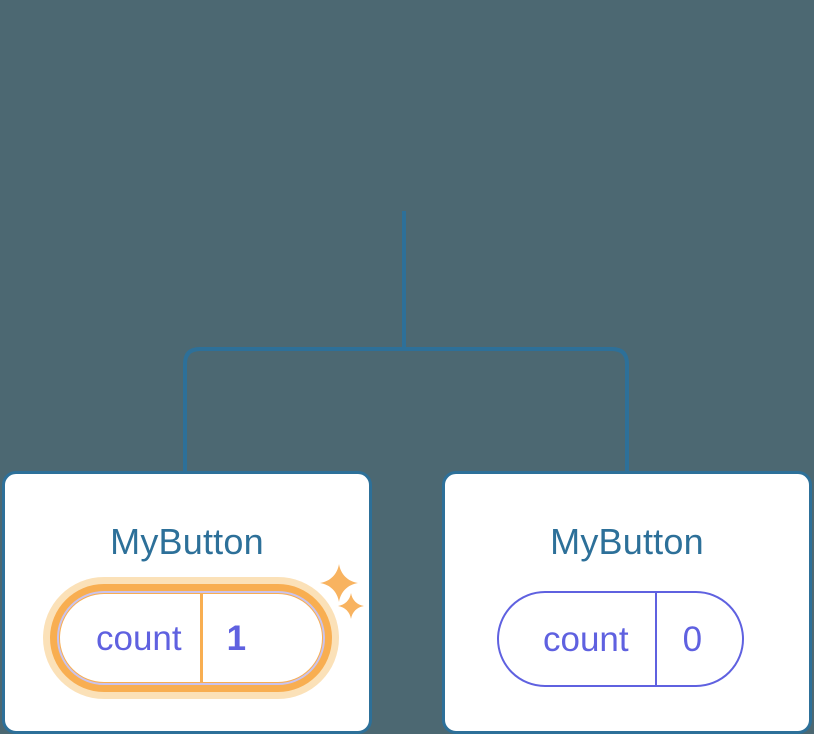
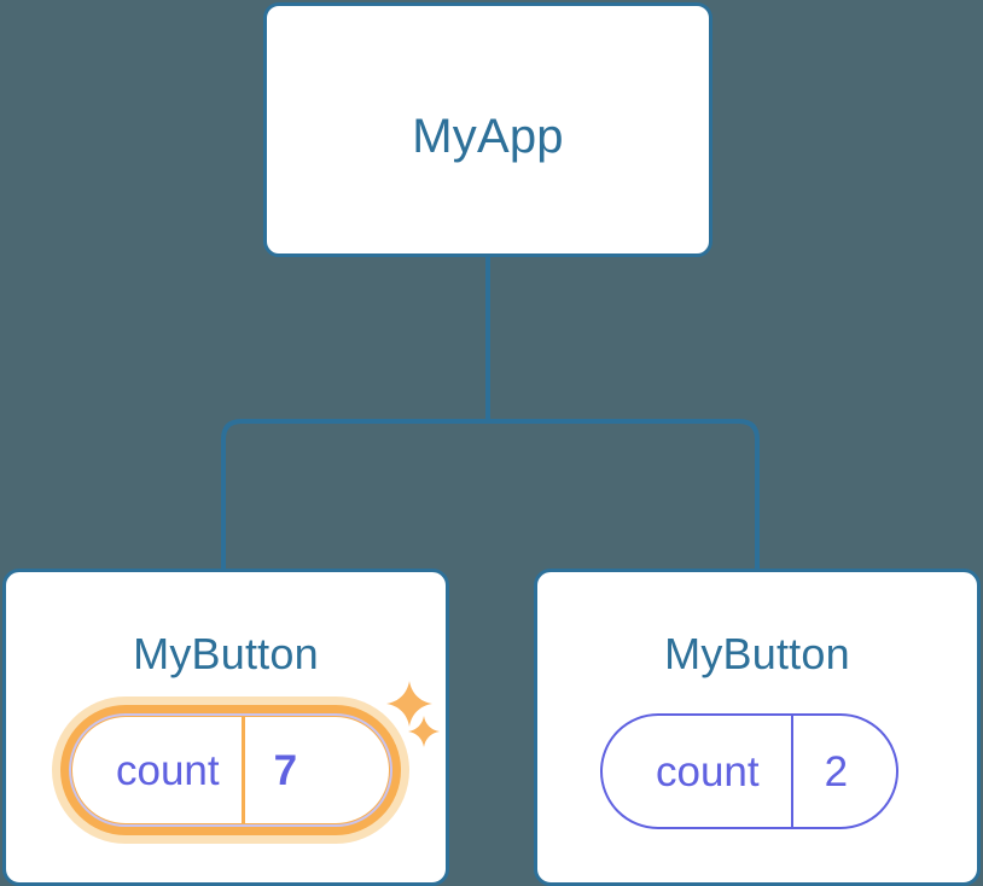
+ MyApp
  MyButton
  count
- 1
+ 7
  MyButton
  count
- 0
+ 2
